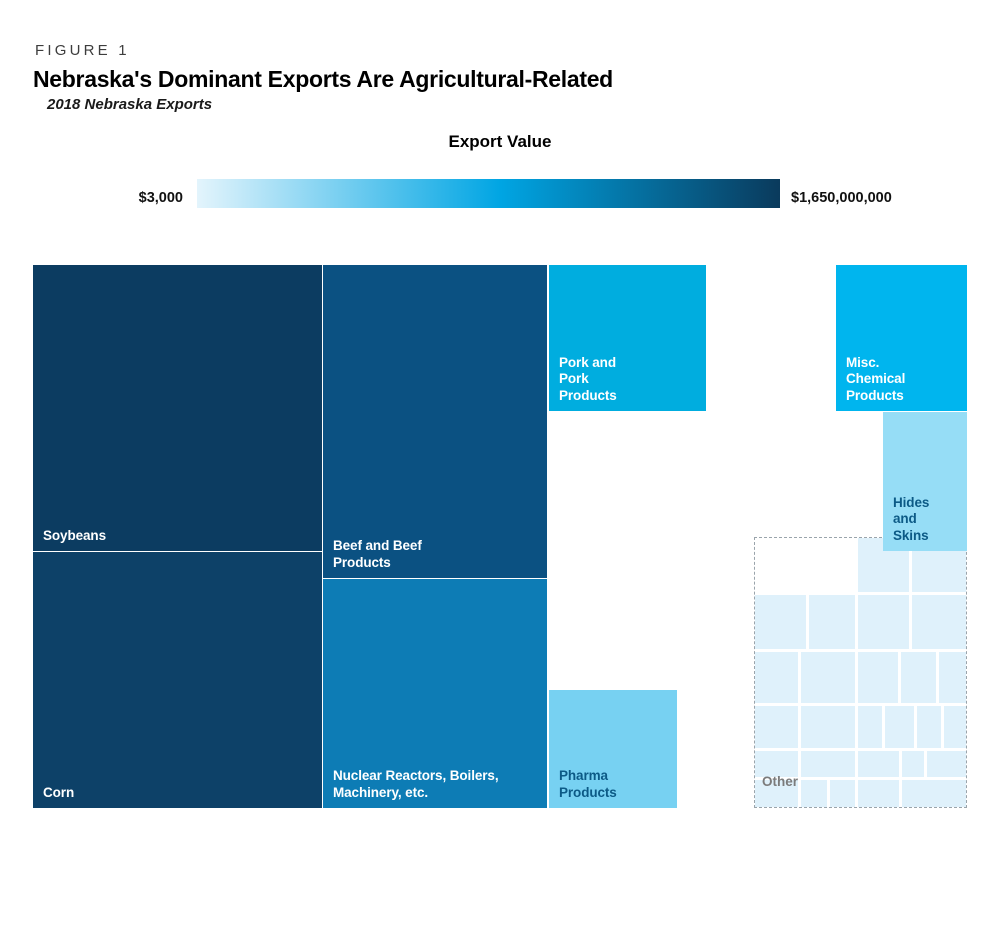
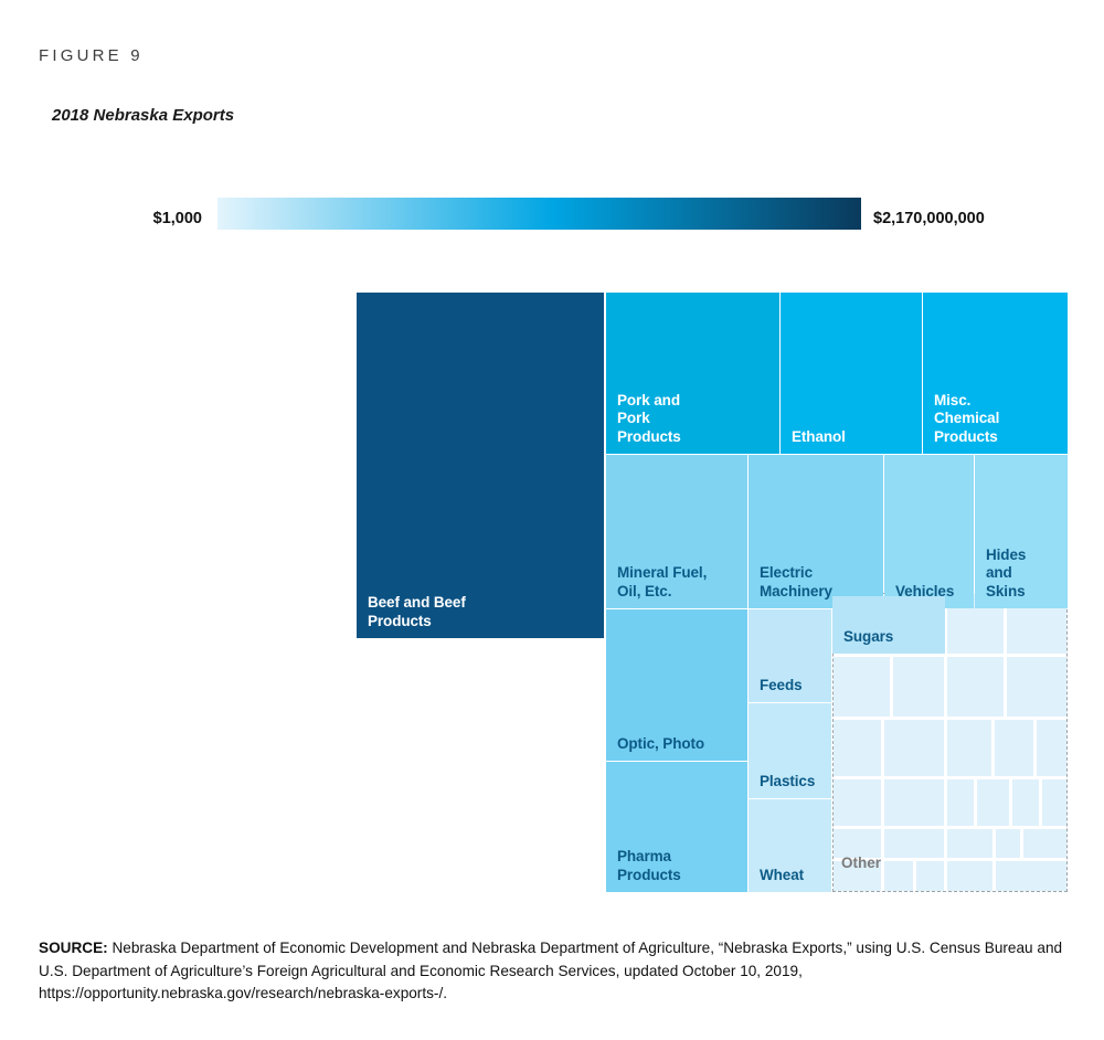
- FIGURE 1
+ FIGURE 9
- Nebraska's Dominant Exports Are Agricultural-Related
  2018 Nebraska Exports
- Export Value
- $3,000
+ $1,000
- $1,650,000,000
+ $2,170,000,000
  Other
- Soybeans
- Corn
  Beef and Beef
  Products
- Nuclear Reactors, Boilers,
- Machinery, etc.
  Pork and
  Pork
  Products
+ Ethanol
  Misc.
  Chemical
  Products
+ Mineral Fuel,
+ Oil, Etc.
+ Electric
+ Machinery
+ Vehicles
  Hides
  and
  Skins
+ Optic, Photo
  Pharma
  Products
+ Feeds
+ Plastics
+ Wheat
+ Sugars
+ SOURCE: Nebraska Department of Economic Development and Nebraska Department of Agriculture, “Nebraska Exports,” using U.S. Census Bureau and U.S. Department of Agriculture’s Foreign Agricultural and Economic Research Services, updated October 10, 2019, https://opportunity.nebraska.gov/research/nebraska-exports-/.
